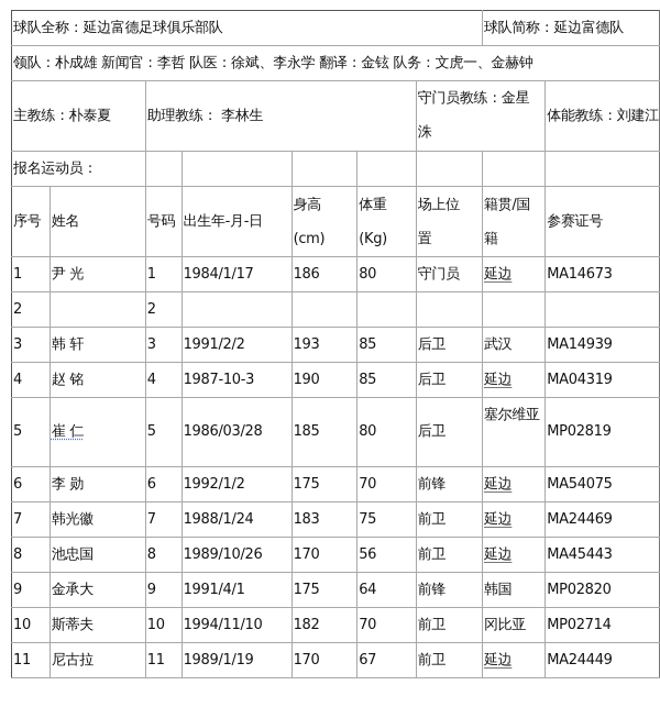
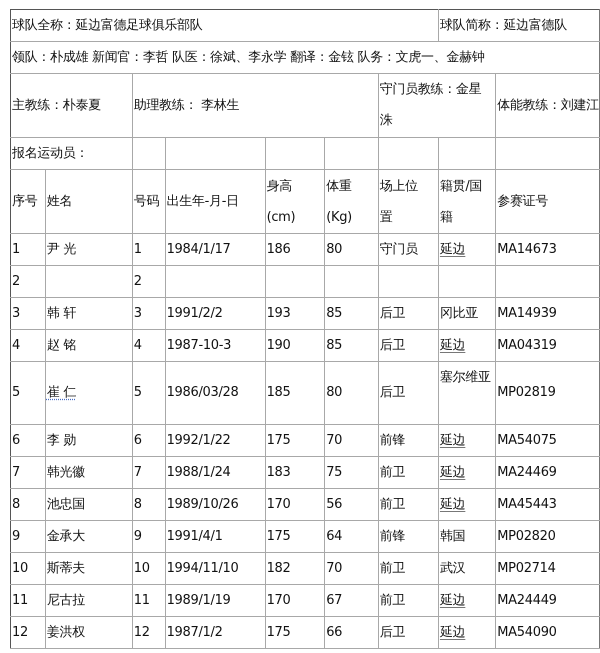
  球队全称：延边富德足球俱乐部队	球队简称：延边富德队
  领队：朴成雄 新闻官：李哲 队医：徐斌、李永学 翻译：金铉 队务：文虎一、金赫钟
  主教练：朴泰夏	助理教练： 李林生	守门员教练：金星洙	体能教练：刘建江
  报名运动员：
  序号	姓名	号码	出生年-月-日	身高(cm)	体重(Kg)	场上位置	籍贯/国籍	参赛证号
  1	尹 光	1	1984/1/17	186	80	守门员	延边	MA14673
  2		2
- 3	韩 轩	3	1991/2/2	193	85	后卫	武汉	MA14939
+ 3	韩 轩	3	1991/2/2	193	85	后卫	冈比亚	MA14939
  4	赵 铭	4	1987-10-3	190	85	后卫	延边	MA04319
  5	崔 仁	5	1986/03/28	185	80	后卫	塞尔维亚	MP02819
- 6	李 勋	6	1992/1/2	175	70	前锋	延边	MA54075
+ 6	李 勋	6	1992/1/22	175	70	前锋	延边	MA54075
  7	韩光徽	7	1988/1/24	183	75	前卫	延边	MA24469
  8	池忠国	8	1989/10/26	170	56	前卫	延边	MA45443
  9	金承大	9	1991/4/1	175	64	前锋	韩国	MP02820
- 10	斯蒂夫	10	1994/11/10	182	70	前卫	冈比亚	MP02714
+ 10	斯蒂夫	10	1994/11/10	182	70	前卫	武汉	MP02714
  11	尼古拉	11	1989/1/19	170	67	前卫	延边	MA24449
+ 12	姜洪权	12	1987/1/2	175	66	后卫	延边	MA54090
